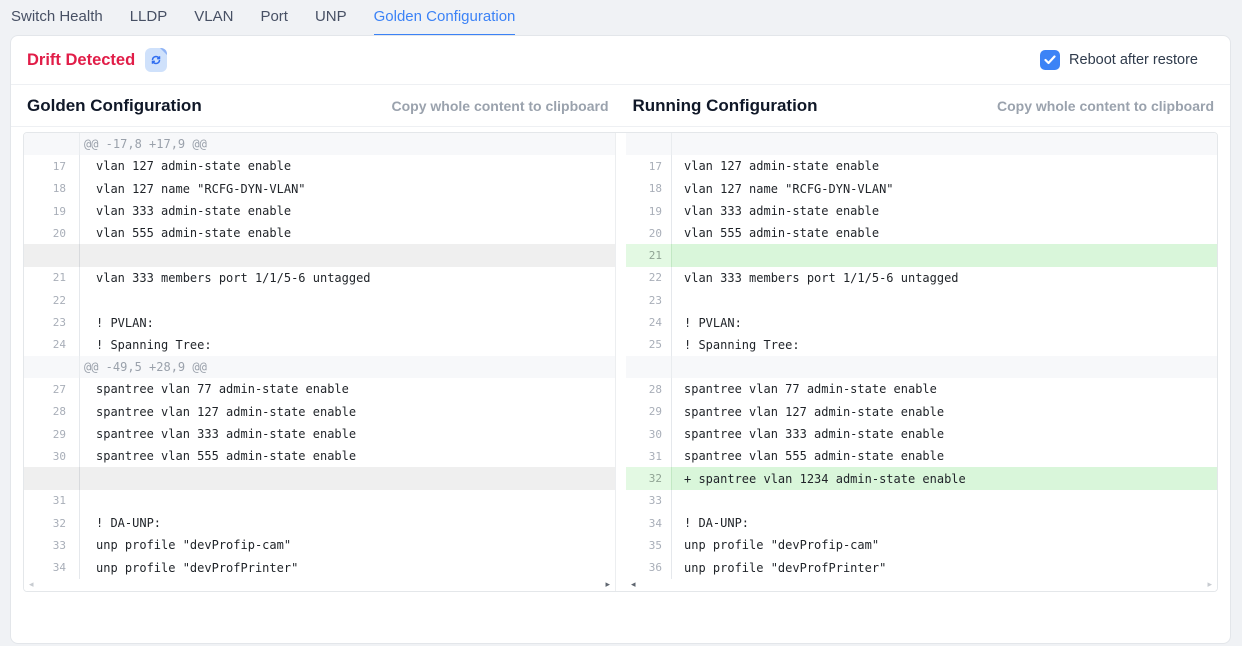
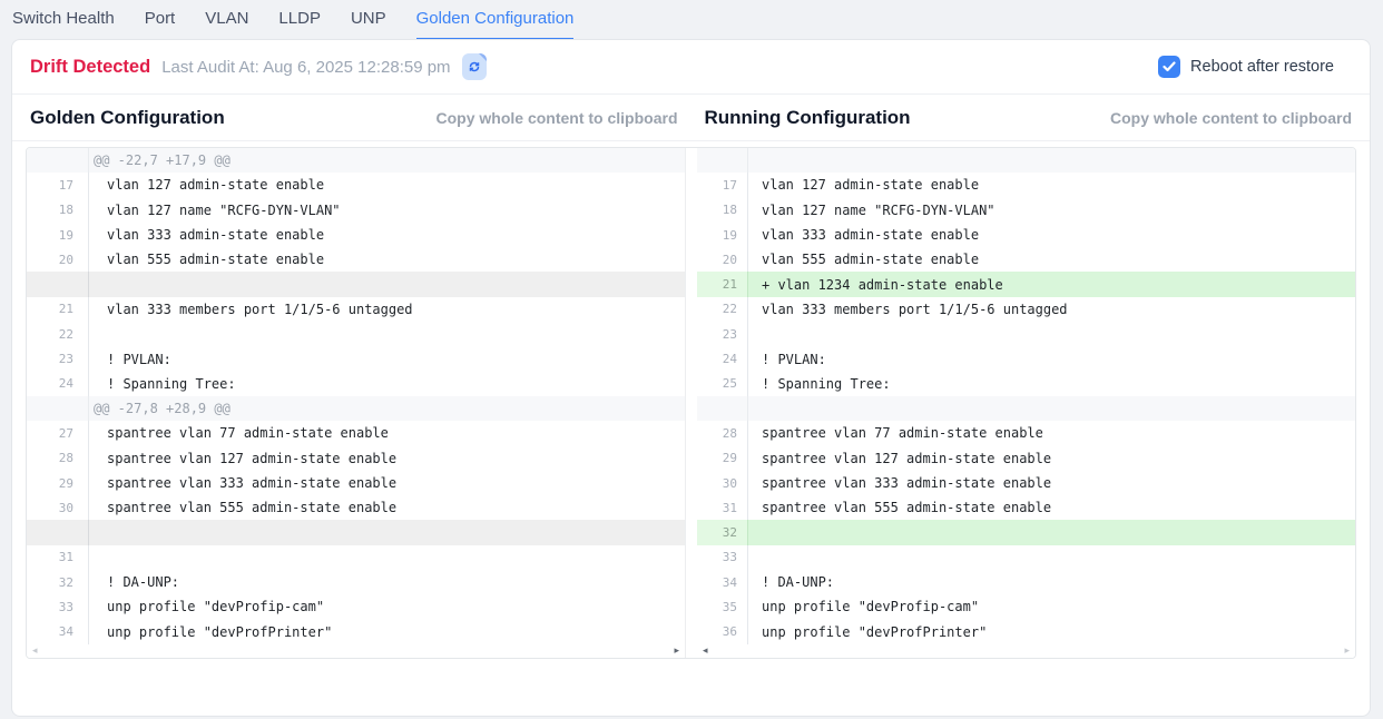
  Switch Health
- LLDP
+ Port
  VLAN
- Port
+ LLDP
  UNP
  Golden Configuration
  Drift Detected
+ Last Audit At: Aug 6, 2025 12:28:59 pm
  Reboot after restore
  Golden Configuration
  Copy whole content to clipboard
  Running Configuration
  Copy whole content to clipboard
- @@ -17,8 +17,9 @@
+ @@ -22,7 +17,9 @@
  17
  vlan 127 admin-state enable
  18
  vlan 127 name "RCFG-DYN-VLAN"
  19
  vlan 333 admin-state enable
  20
  vlan 555 admin-state enable
  21
  vlan 333 members port 1/1/5-6 untagged
  22
  23
  ! PVLAN:
  24
  ! Spanning Tree:
- @@ -49,5 +28,9 @@
+ @@ -27,8 +28,9 @@
  27
  spantree vlan 77 admin-state enable
  28
  spantree vlan 127 admin-state enable
  29
  spantree vlan 333 admin-state enable
  30
  spantree vlan 555 admin-state enable
  31
  32
  ! DA-UNP:
  33
  unp profile "devProfip-cam"
  34
  unp profile "devProfPrinter"
  ◂
  ▸
  17
  vlan 127 admin-state enable
  18
  vlan 127 name "RCFG-DYN-VLAN"
  19
  vlan 333 admin-state enable
  20
  vlan 555 admin-state enable
  21
+ + vlan 1234 admin-state enable
  22
  vlan 333 members port 1/1/5-6 untagged
  23
  24
  ! PVLAN:
  25
  ! Spanning Tree:
  28
  spantree vlan 77 admin-state enable
  29
  spantree vlan 127 admin-state enable
  30
  spantree vlan 333 admin-state enable
  31
  spantree vlan 555 admin-state enable
  32
- + spantree vlan 1234 admin-state enable
  33
  34
  ! DA-UNP:
  35
  unp profile "devProfip-cam"
  36
  unp profile "devProfPrinter"
  ◂
  ▸
